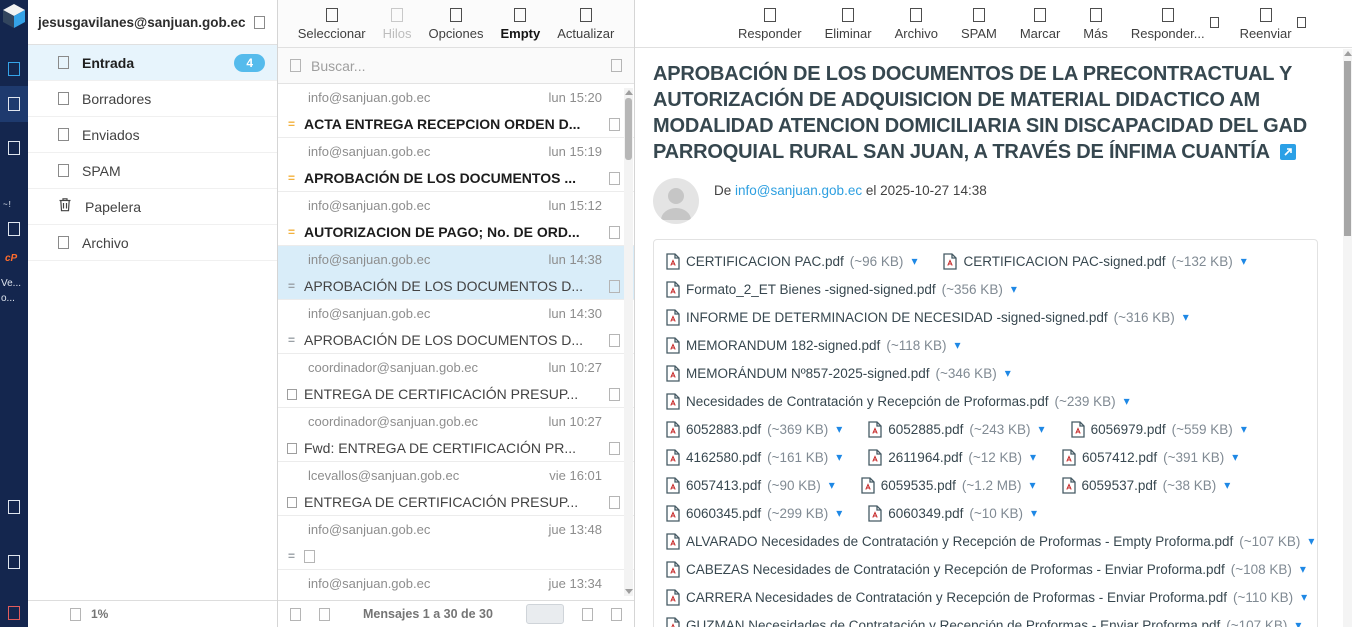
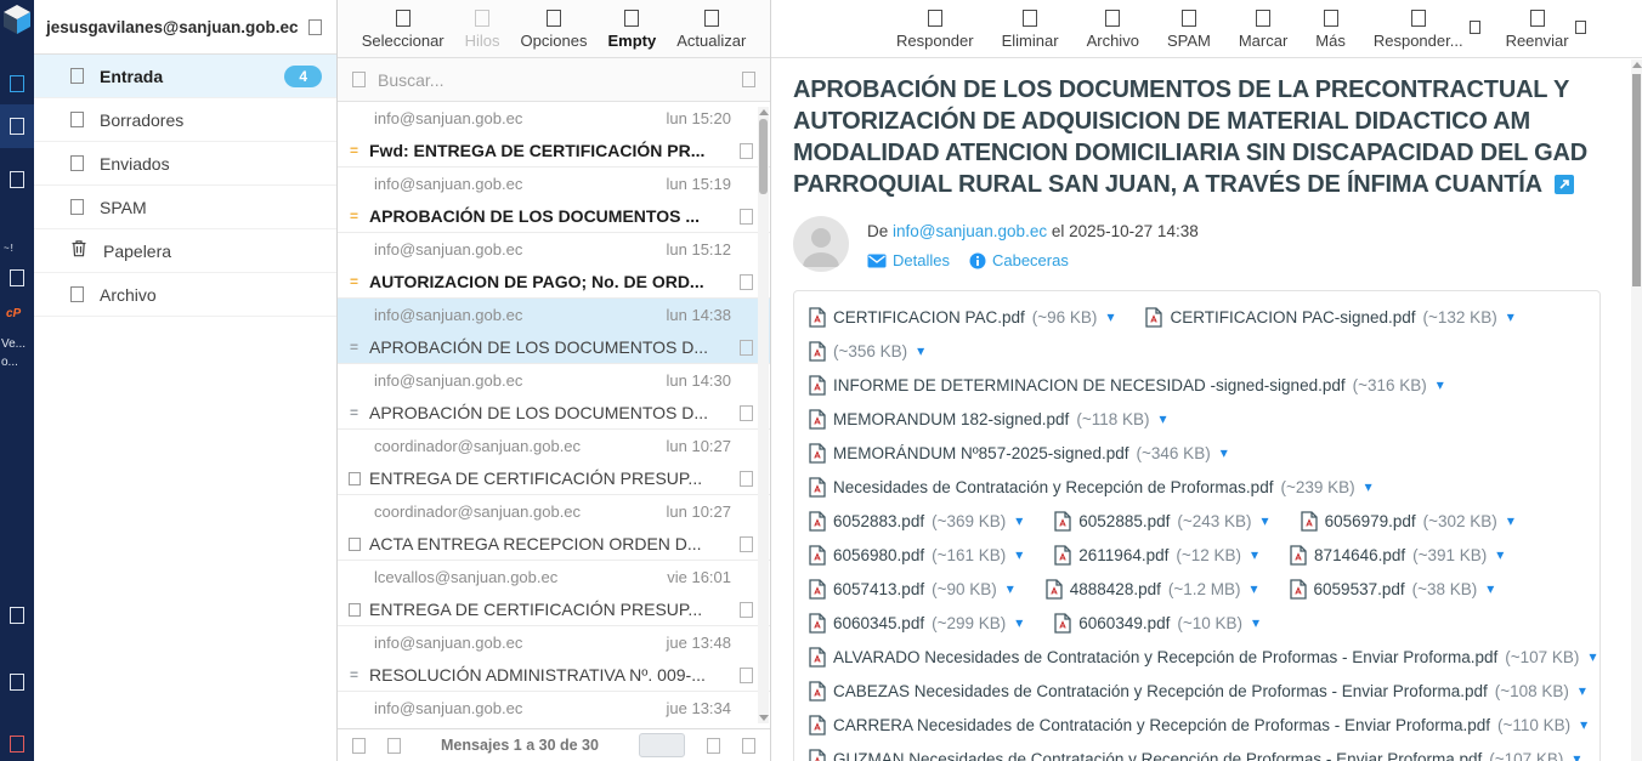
  ~!
  cP
  Ve...
  o...
  jesusgavilanes@sanjuan.gob.ec
  Entrada
  4
  Borradores
  Enviados
  SPAM
  Papelera
  Archivo
- 1%
  Seleccionar
  Hilos
  Opciones
  Empty
  Actualizar
  Buscar...
  info@sanjuan.gob.ec
  lun 15:20
- ACTA ENTREGA RECEPCION ORDEN D...
+ Fwd: ENTREGA DE CERTIFICACIÓN PR...
  info@sanjuan.gob.ec
  lun 15:19
  APROBACIÓN DE LOS DOCUMENTOS ...
  info@sanjuan.gob.ec
  lun 15:12
  AUTORIZACION DE PAGO; No. DE ORD...
  info@sanjuan.gob.ec
  lun 14:38
  APROBACIÓN DE LOS DOCUMENTOS D...
  info@sanjuan.gob.ec
  lun 14:30
  APROBACIÓN DE LOS DOCUMENTOS D...
  coordinador@sanjuan.gob.ec
  lun 10:27
  ENTREGA DE CERTIFICACIÓN PRESUP...
  coordinador@sanjuan.gob.ec
  lun 10:27
- Fwd: ENTREGA DE CERTIFICACIÓN PR...
+ ACTA ENTREGA RECEPCION ORDEN D...
  lcevallos@sanjuan.gob.ec
  vie 16:01
  ENTREGA DE CERTIFICACIÓN PRESUP...
  info@sanjuan.gob.ec
  jue 13:48
+ RESOLUCIÓN ADMINISTRATIVA Nº. 009-...
  info@sanjuan.gob.ec
  jue 13:34
  Mensajes 1 a 30 de 30
  Responder
  Eliminar
  Archivo
  SPAM
  Marcar
  Más
  Responder...
  Reenviar
  APROBACIÓN DE LOS DOCUMENTOS DE LA PRECONTRACTUAL Y AUTORIZACIÓN DE ADQUISICION DE MATERIAL DIDACTICO AM MODALIDAD ATENCION DOMICILIARIA SIN DISCAPACIDAD DEL GAD PARROQUIAL RURAL SAN JUAN, A TRAVÉS DE ÍNFIMA CUANTÍA
  De info@sanjuan.gob.ec el 2025-10-27 14:38
+ Detalles
+ Cabeceras
  CERTIFICACION PAC.pdf
  (~96 KB)
  ▾
  CERTIFICACION PAC-signed.pdf
  (~132 KB)
  ▾
- Formato_2_ET Bienes -signed-signed.pdf
  (~356 KB)
  ▾
  INFORME DE DETERMINACION DE NECESIDAD -signed-signed.pdf
  (~316 KB)
  ▾
  MEMORANDUM 182-signed.pdf
  (~118 KB)
  ▾
  MEMORÁNDUM Nº857-2025-signed.pdf
  (~346 KB)
  ▾
  Necesidades de Contratación y Recepción de Proformas.pdf
  (~239 KB)
  ▾
  6052883.pdf
  (~369 KB)
  ▾
  6052885.pdf
  (~243 KB)
  ▾
  6056979.pdf
- (~559 KB)
+ (~302 KB)
  ▾
- 4162580.pdf
+ 6056980.pdf
  (~161 KB)
  ▾
  2611964.pdf
  (~12 KB)
  ▾
- 6057412.pdf
+ 8714646.pdf
  (~391 KB)
  ▾
  6057413.pdf
  (~90 KB)
  ▾
- 6059535.pdf
+ 4888428.pdf
  (~1.2 MB)
  ▾
  6059537.pdf
  (~38 KB)
  ▾
  6060345.pdf
  (~299 KB)
  ▾
  6060349.pdf
  (~10 KB)
  ▾
- ALVARADO Necesidades de Contratación y Recepción de Proformas - Empty Proforma.pdf
+ ALVARADO Necesidades de Contratación y Recepción de Proformas - Enviar Proforma.pdf
  (~107 KB)
  ▾
  CABEZAS Necesidades de Contratación y Recepción de Proformas - Enviar Proforma.pdf
  (~108 KB)
  ▾
  CARRERA Necesidades de Contratación y Recepción de Proformas - Enviar Proforma.pdf
  (~110 KB)
  ▾
  GUZMAN Necesidades de Contratación y Recepción de Proformas - Enviar Proforma.pdf
  (~107 KB)
  ▾
